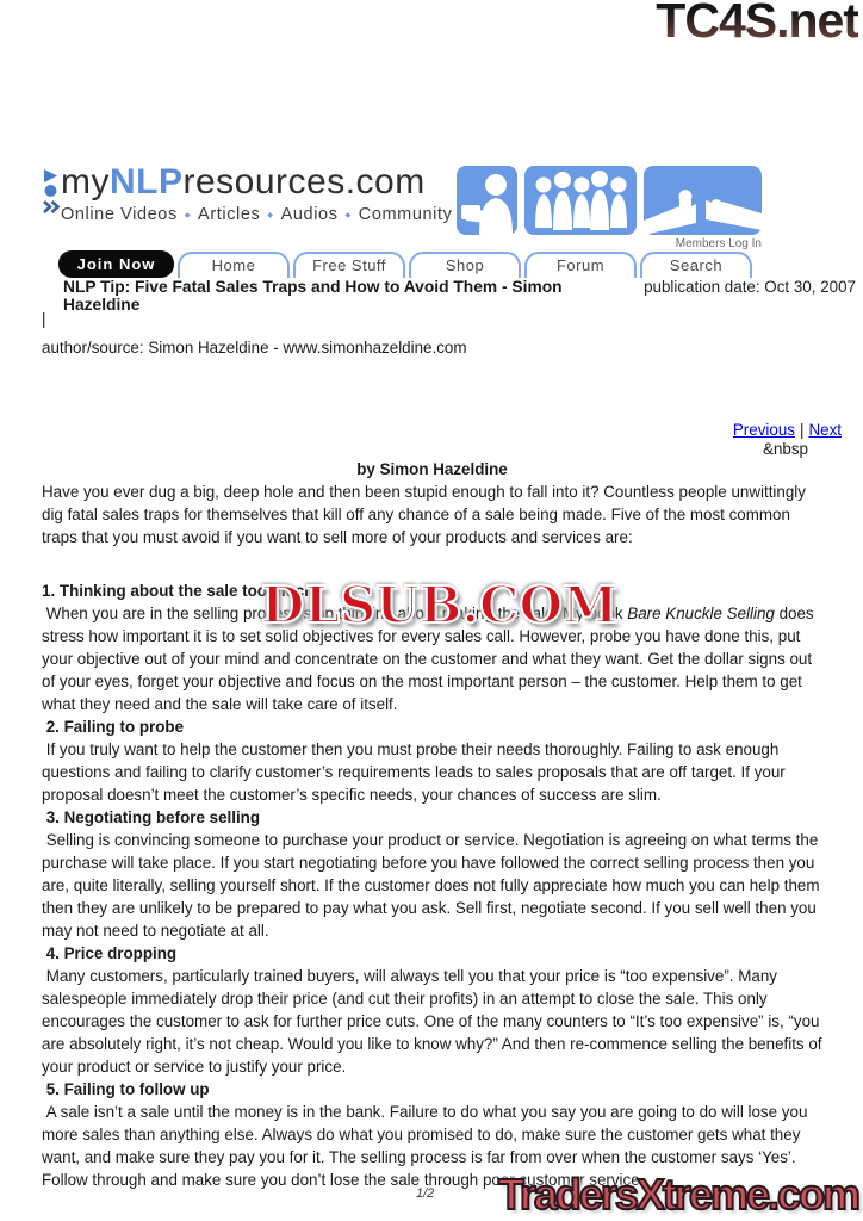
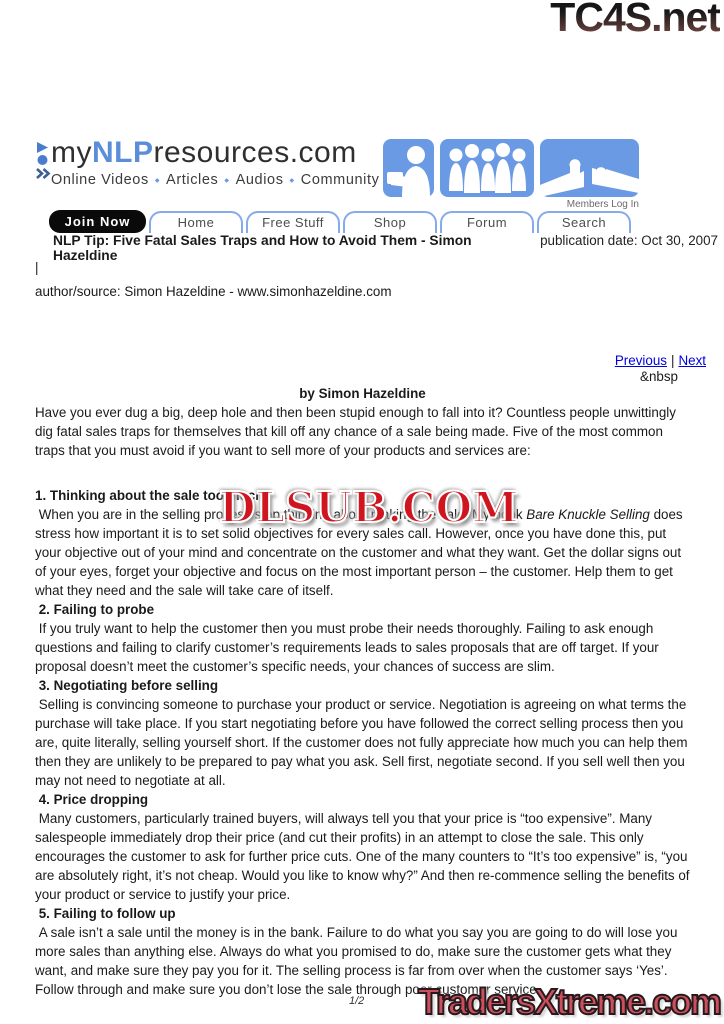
  TC4S.net
  myNLPresources.com
  Online Videos Articles Audios Community
  Members Log In
  Join Now
  Home
  Free Stuff
  Shop
  Forum
  Search
  NLP Tip: Five Fatal Sales Traps and How to Avoid Them - Simon Hazeldine
  publication date: Oct 30, 2007
  |
  author/source: Simon Hazeldine - www.simonhazeldine.com
  Previous | Next
  &nbsp
  by Simon Hazeldine
  Have you ever dug a big, deep hole and then been stupid enough to fall into it? Countless people unwittingly dig fatal sales traps for themselves that kill off any chance of a sale being made. Five of the most common traps that you must avoid if you want to sell more of your products and services are:
  1. Thinking about the sale too much
- When you are in the selling process stop thinking about making the sale! My book Bare Knuckle Selling does stress how important it is to set solid objectives for every sales call. However, probe you have done this, put your objective out of your mind and concentrate on the customer and what they want. Get the dollar signs out of your eyes, forget your objective and focus on the most important person – the customer. Help them to get what they need and the sale will take care of itself.
+ When you are in the selling process stop thinking about making the sale! My book Bare Knuckle Selling does stress how important it is to set solid objectives for every sales call. However, once you have done this, put your objective out of your mind and concentrate on the customer and what they want. Get the dollar signs out of your eyes, forget your objective and focus on the most important person – the customer. Help them to get what they need and the sale will take care of itself.
  2. Failing to probe
  If you truly want to help the customer then you must probe their needs thoroughly. Failing to ask enough questions and failing to clarify customer’s requirements leads to sales proposals that are off target. If your proposal doesn’t meet the customer’s specific needs, your chances of success are slim.
  3. Negotiating before selling
  Selling is convincing someone to purchase your product or service. Negotiation is agreeing on what terms the purchase will take place. If you start negotiating before you have followed the correct selling process then you are, quite literally, selling yourself short. If the customer does not fully appreciate how much you can help them then they are unlikely to be prepared to pay what you ask. Sell first, negotiate second. If you sell well then you may not need to negotiate at all.
  4. Price dropping
  Many customers, particularly trained buyers, will always tell you that your price is “too expensive”. Many salespeople immediately drop their price (and cut their profits) in an attempt to close the sale. This only encourages the customer to ask for further price cuts. One of the many counters to “It’s too expensive” is, “you are absolutely right, it’s not cheap. Would you like to know why?” And then re-commence selling the benefits of your product or service to justify your price.
  5. Failing to follow up
  A sale isn’t a sale until the money is in the bank. Failure to do what you say you are going to do will lose you more sales than anything else. Always do what you promised to do, make sure the customer gets what they want, and make sure they pay you for it. The selling process is far from over when the customer says ‘Yes’. Follow through and make sure you don’t lose the sale through poor customer service.
  DLSUB.COM
  1/2
  TradersXtreme.com
